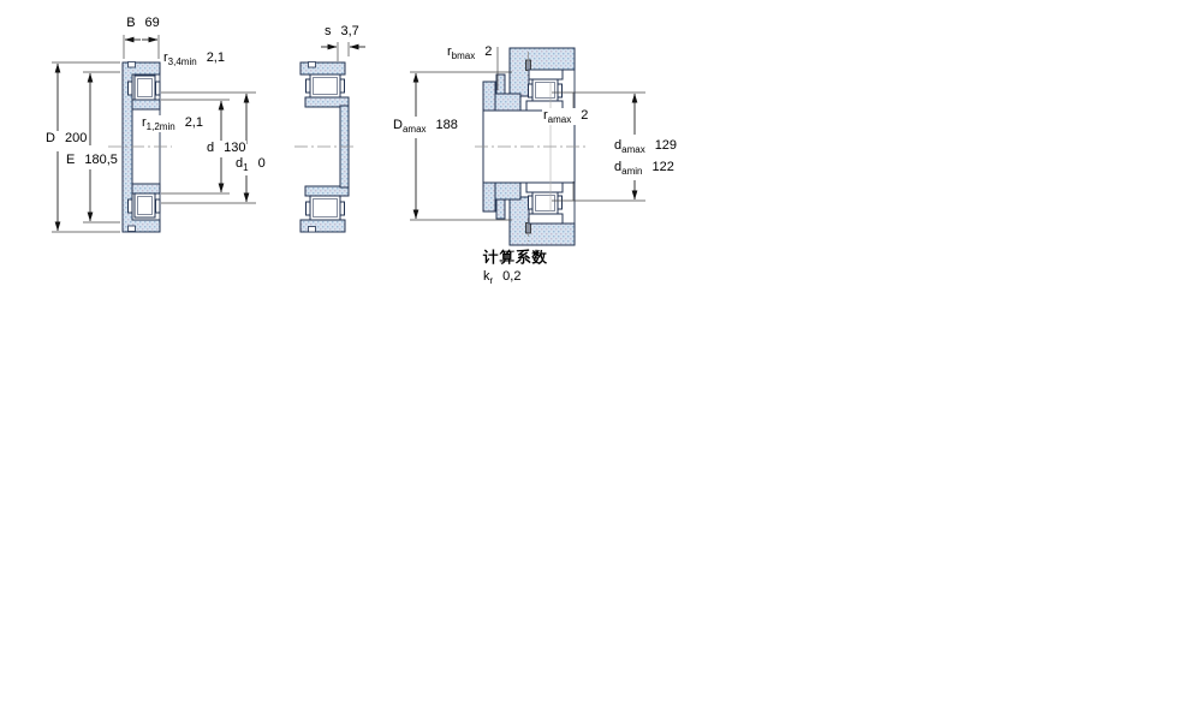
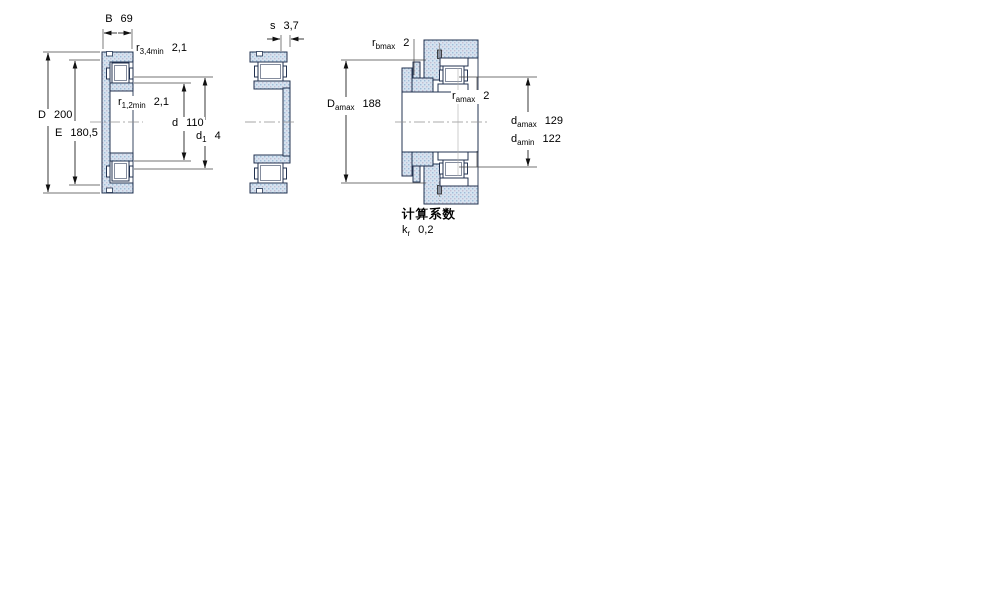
  B 69
  r3,4min 2,1
  r1,2min 2,1
  D 200
  E 180,5
- d 130
+ d 110
- d1 0
+ d1 4
  s 3,7
  rbmax 2
  Damax 188
  ramax 2
  damax 129
  damin 122
  计算系数
  kr 0,2
